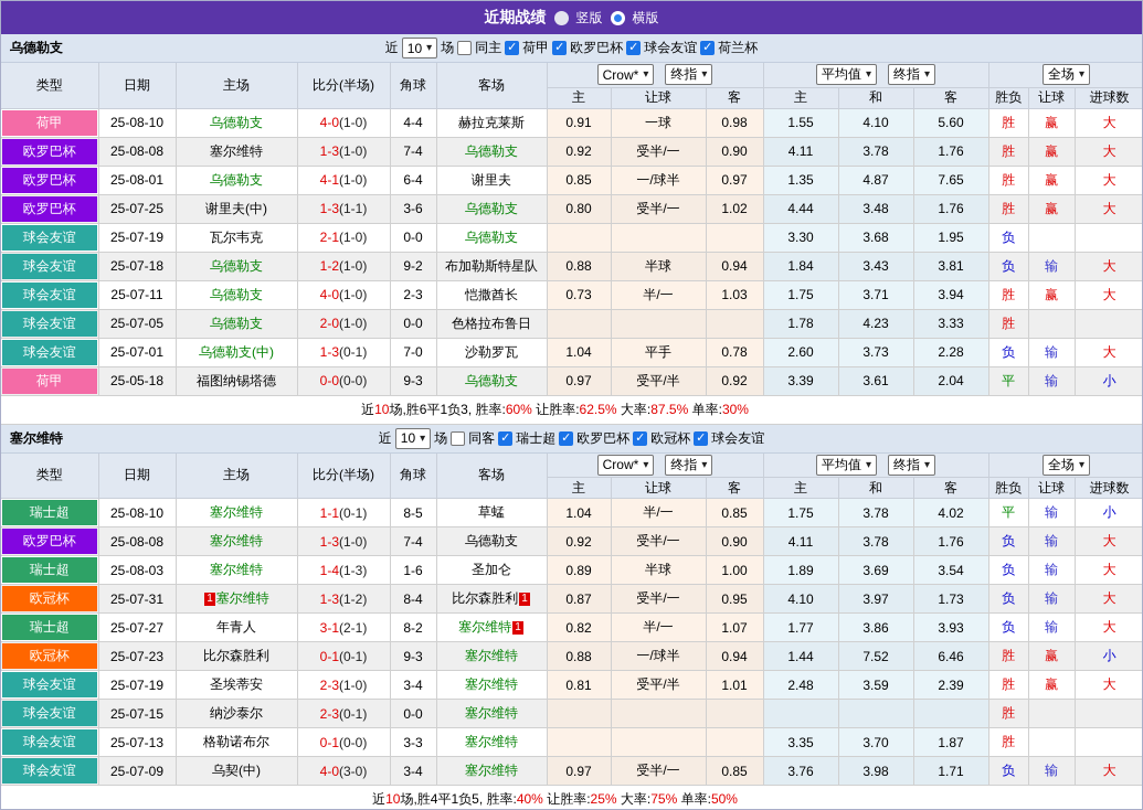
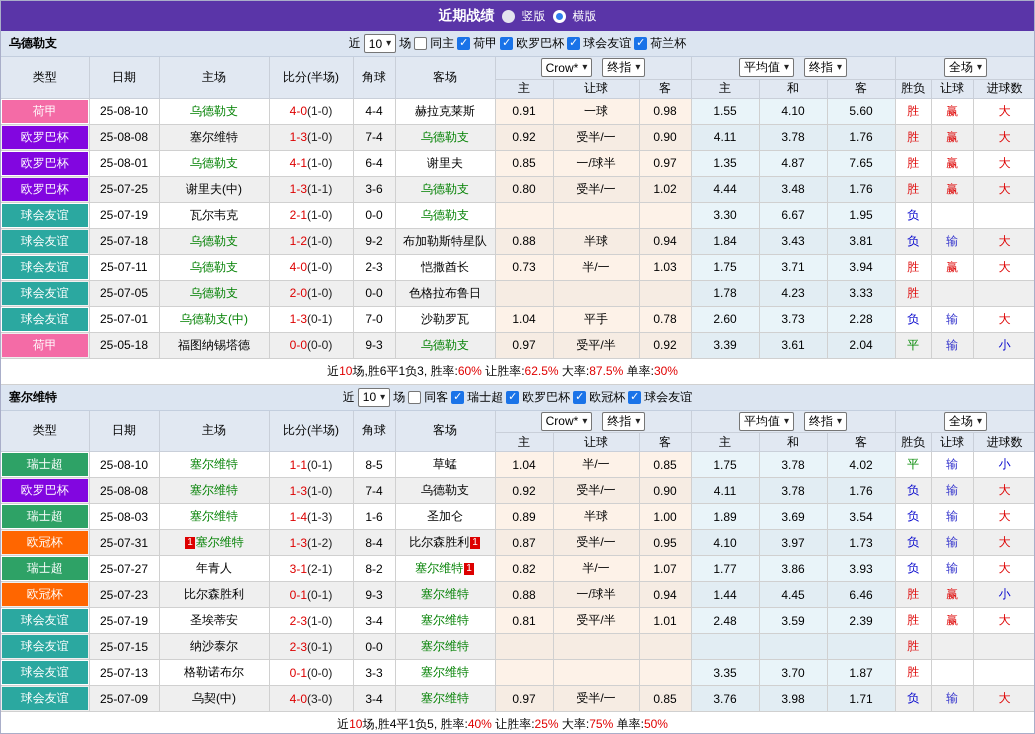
  近期战绩
  竖版
  横版
  乌德勒支
  近
  10
  ▾
  场
  同主
  荷甲
  欧罗巴杯
  球会友谊
  荷兰杯
  类型	日期	主场	比分(半场)	角球	客场	Crow* ▾ 终指 ▾	平均值 ▾ 终指 ▾	全场 ▾
  主	让球	客	主	和	客	胜负	让球	进球数
  荷甲	25-08-10	乌德勒支	4-0(1-0)	4-4	赫拉克莱斯	0.91	一球	0.98	1.55	4.10	5.60	胜	赢	大
  欧罗巴杯	25-08-08	塞尔维特	1-3(1-0)	7-4	乌德勒支	0.92	受半/一	0.90	4.11	3.78	1.76	胜	赢	大
  欧罗巴杯	25-08-01	乌德勒支	4-1(1-0)	6-4	谢里夫	0.85	一/球半	0.97	1.35	4.87	7.65	胜	赢	大
  欧罗巴杯	25-07-25	谢里夫(中)	1-3(1-1)	3-6	乌德勒支	0.80	受半/一	1.02	4.44	3.48	1.76	胜	赢	大
- 球会友谊	25-07-19	瓦尔韦克	2-1(1-0)	0-0	乌德勒支				3.30	3.68	1.95	负
+ 球会友谊	25-07-19	瓦尔韦克	2-1(1-0)	0-0	乌德勒支				3.30	6.67	1.95	负
  球会友谊	25-07-18	乌德勒支	1-2(1-0)	9-2	布加勒斯特星队	0.88	半球	0.94	1.84	3.43	3.81	负	输	大
  球会友谊	25-07-11	乌德勒支	4-0(1-0)	2-3	恺撒酋长	0.73	半/一	1.03	1.75	3.71	3.94	胜	赢	大
  球会友谊	25-07-05	乌德勒支	2-0(1-0)	0-0	色格拉布鲁日				1.78	4.23	3.33	胜
  球会友谊	25-07-01	乌德勒支(中)	1-3(0-1)	7-0	沙勒罗瓦	1.04	平手	0.78	2.60	3.73	2.28	负	输	大
  荷甲	25-05-18	福图纳锡塔德	0-0(0-0)	9-3	乌德勒支	0.97	受平/半	0.92	3.39	3.61	2.04	平	输	小
  近10场,胜6平1负3, 胜率:60% 让胜率:62.5% 大率:87.5% 单率:30%
  塞尔维特
  近
  10
  ▾
  场
  同客
  瑞士超
  欧罗巴杯
  欧冠杯
  球会友谊
  类型	日期	主场	比分(半场)	角球	客场	Crow* ▾ 终指 ▾	平均值 ▾ 终指 ▾	全场 ▾
  主	让球	客	主	和	客	胜负	让球	进球数
  瑞士超	25-08-10	塞尔维特	1-1(0-1)	8-5	草蜢	1.04	半/一	0.85	1.75	3.78	4.02	平	输	小
  欧罗巴杯	25-08-08	塞尔维特	1-3(1-0)	7-4	乌德勒支	0.92	受半/一	0.90	4.11	3.78	1.76	负	输	大
  瑞士超	25-08-03	塞尔维特	1-4(1-3)	1-6	圣加仑	0.89	半球	1.00	1.89	3.69	3.54	负	输	大
  欧冠杯	25-07-31	1 塞尔维特	1-3(1-2)	8-4	比尔森胜利 1	0.87	受半/一	0.95	4.10	3.97	1.73	负	输	大
  瑞士超	25-07-27	年青人	3-1(2-1)	8-2	塞尔维特 1	0.82	半/一	1.07	1.77	3.86	3.93	负	输	大
- 欧冠杯	25-07-23	比尔森胜利	0-1(0-1)	9-3	塞尔维特	0.88	一/球半	0.94	1.44	7.52	6.46	胜	赢	小
+ 欧冠杯	25-07-23	比尔森胜利	0-1(0-1)	9-3	塞尔维特	0.88	一/球半	0.94	1.44	4.45	6.46	胜	赢	小
  球会友谊	25-07-19	圣埃蒂安	2-3(1-0)	3-4	塞尔维特	0.81	受平/半	1.01	2.48	3.59	2.39	胜	赢	大
  球会友谊	25-07-15	纳沙泰尔	2-3(0-1)	0-0	塞尔维特							胜
  球会友谊	25-07-13	格勒诺布尔	0-1(0-0)	3-3	塞尔维特				3.35	3.70	1.87	胜
  球会友谊	25-07-09	乌契(中)	4-0(3-0)	3-4	塞尔维特	0.97	受半/一	0.85	3.76	3.98	1.71	负	输	大
  近10场,胜4平1负5, 胜率:40% 让胜率:25% 大率:75% 单率:50%
